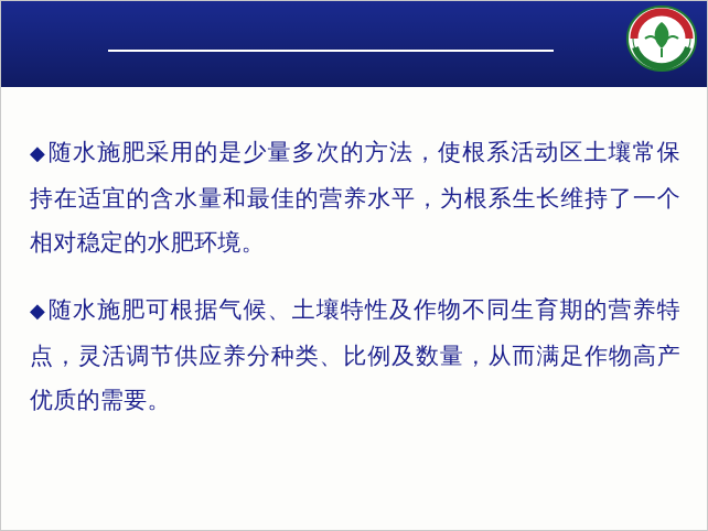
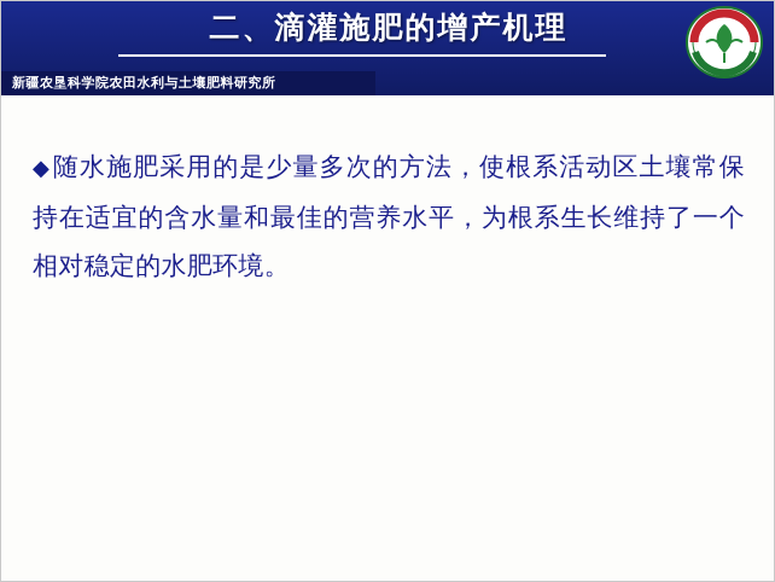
+ 二、滴灌施肥的增产机理
+ 新疆农垦科学院农田水利与土壤肥料研究所
  ◆随水施肥采用的是少量多次的方法，使根系活动区土壤常保持在适宜的含水量和最佳的营养水平，为根系生长维持了一个相对稳定的水肥环境。
- ◆随水施肥可根据气候、土壤特性及作物不同生育期的营养特点，灵活调节供应养分种类、比例及数量，从而满足作物高产优质的需要。
